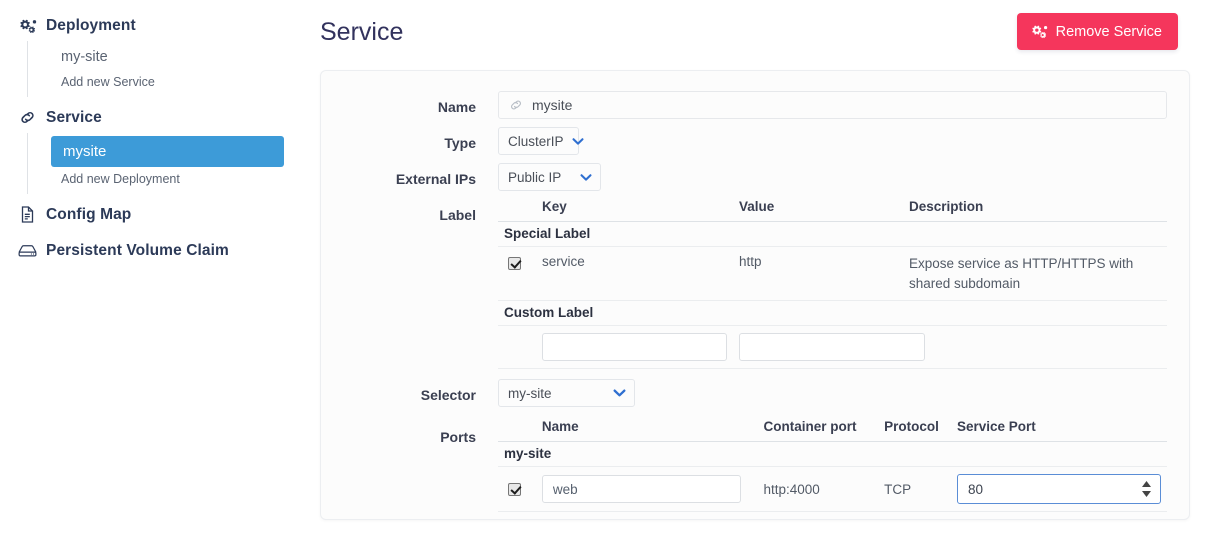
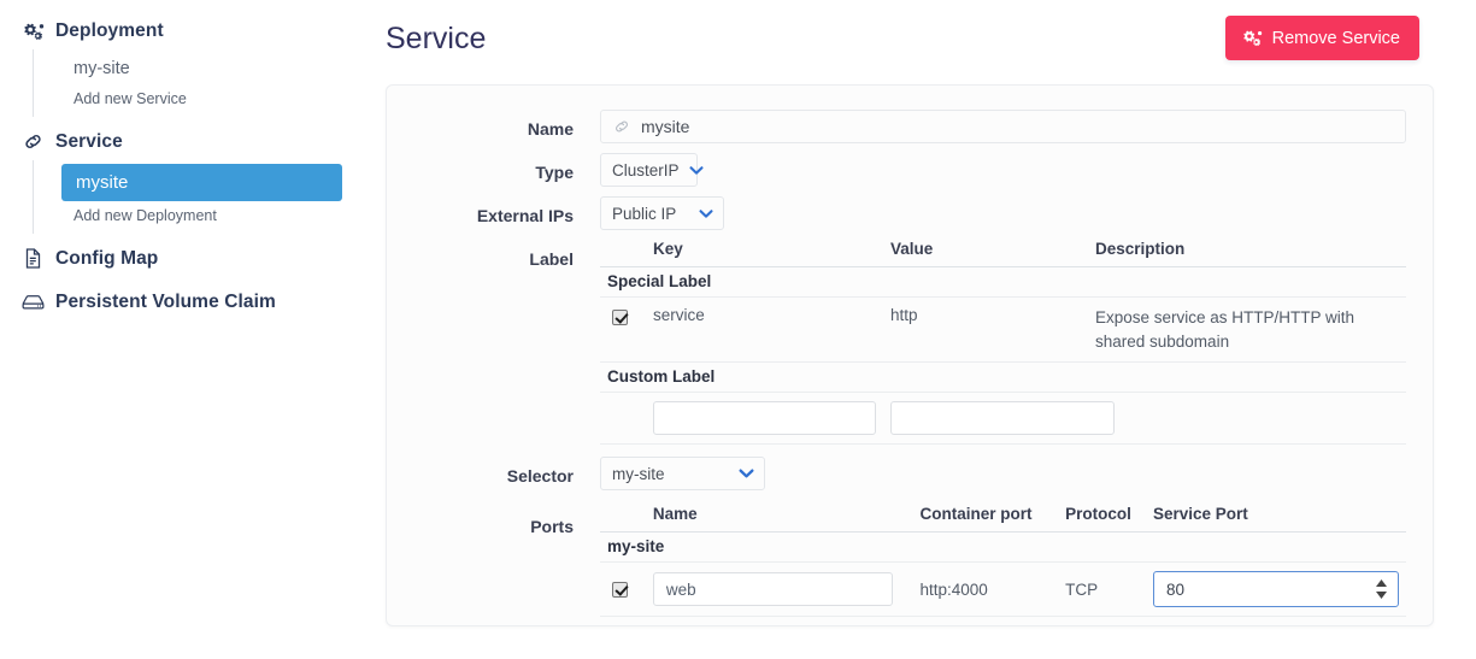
  Deployment
  my-site
  Add new Service
  Service
  mysite
  Add new Deployment
  Config Map
  Persistent Volume Claim
  Service
  Remove Service
  Name
  mysite
  Type
  ClusterIP
  External IPs
  Public IP
  Label
  	Key	Value	Description
  Special Label
- 	service	http	Expose service as HTTP/HTTPS with shared subdomain
+ 	service	http	Expose service as HTTP/HTTP with shared subdomain
  Custom Label
  Selector
  my-site
  Ports
  	Name	Container port	Protocol	Service Port
  my-site
  	web	http:4000	TCP	80
